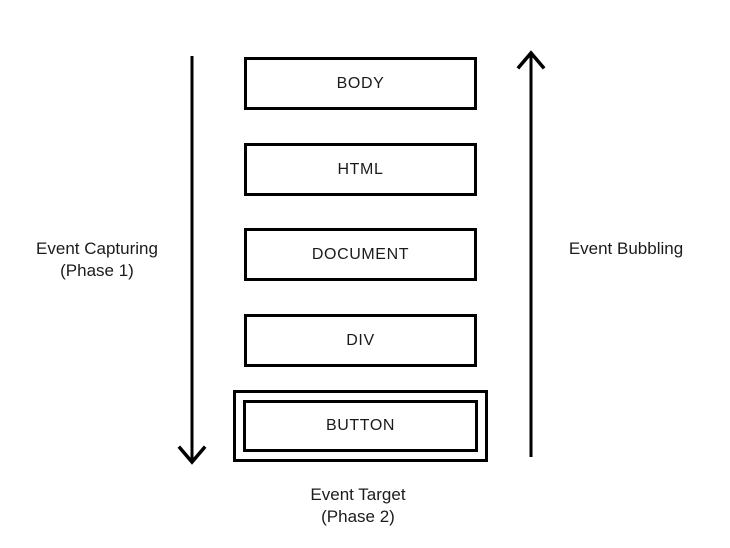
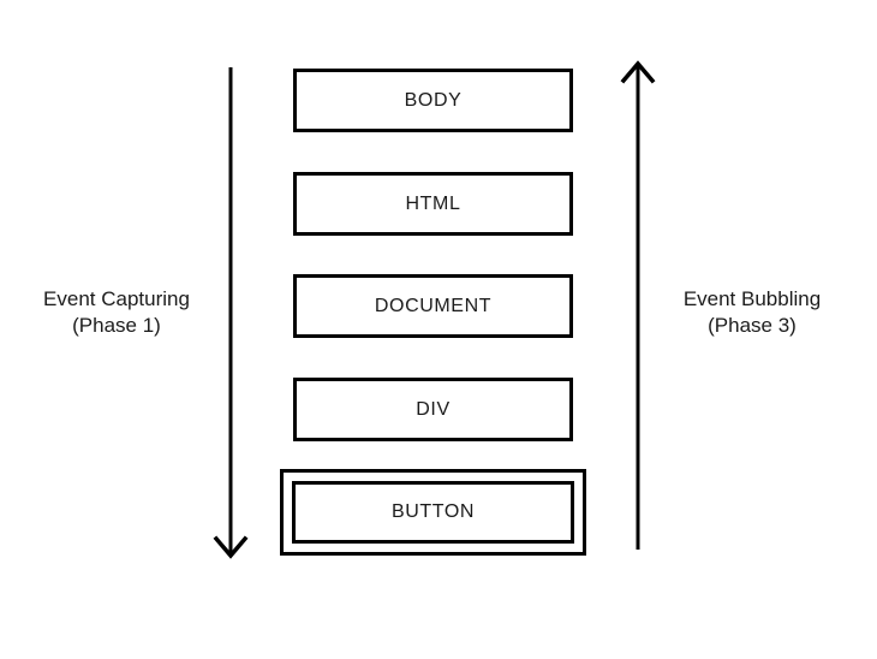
  Event Capturing
  (Phase 1)
  Event Bubbling
+ (Phase 3)
  BODY
  HTML
  DOCUMENT
  DIV
  BUTTON
- Event Target
- (Phase 2)
